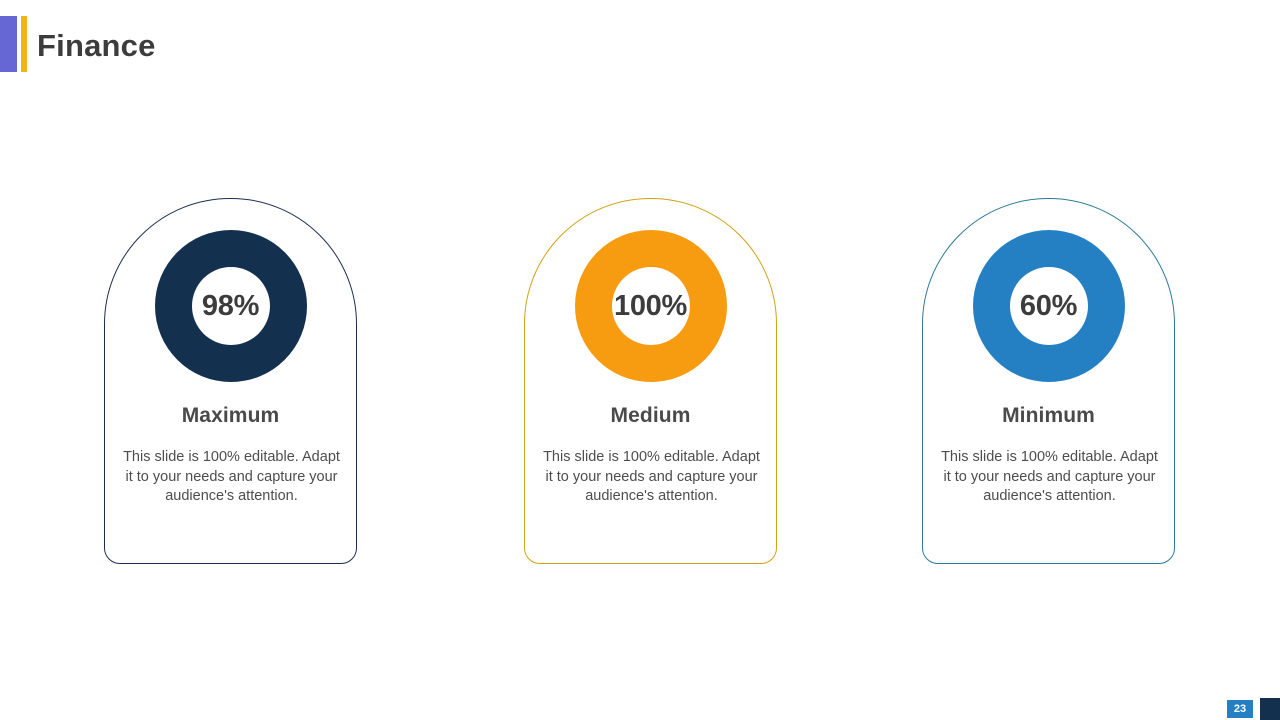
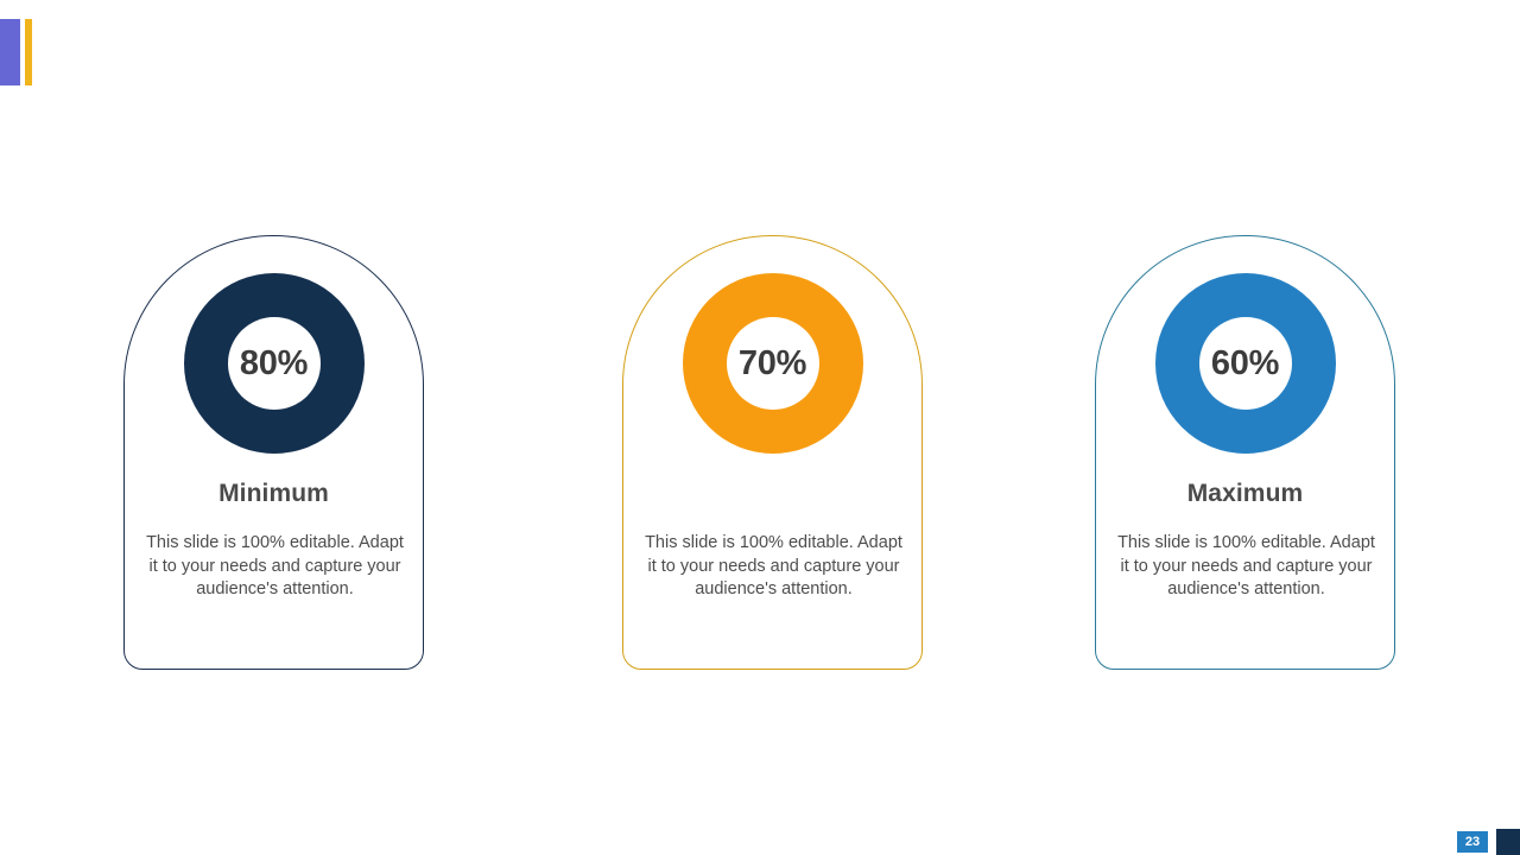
- Finance
- 98%
+ 80%
- Maximum
+ Minimum
  This slide is 100% editable. Adapt it to your needs and capture your audience's attention.
- 100%
+ 70%
- Medium
  This slide is 100% editable. Adapt it to your needs and capture your audience's attention.
  60%
- Minimum
+ Maximum
  This slide is 100% editable. Adapt it to your needs and capture your audience's attention.
  23
